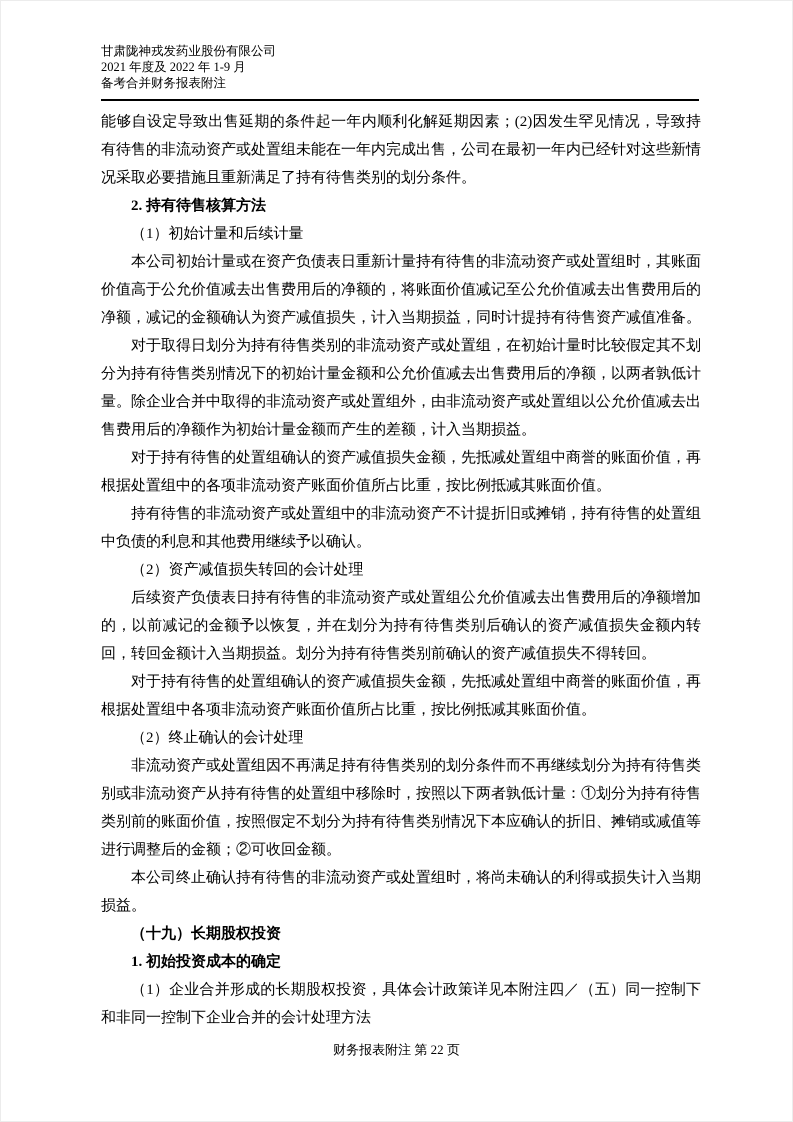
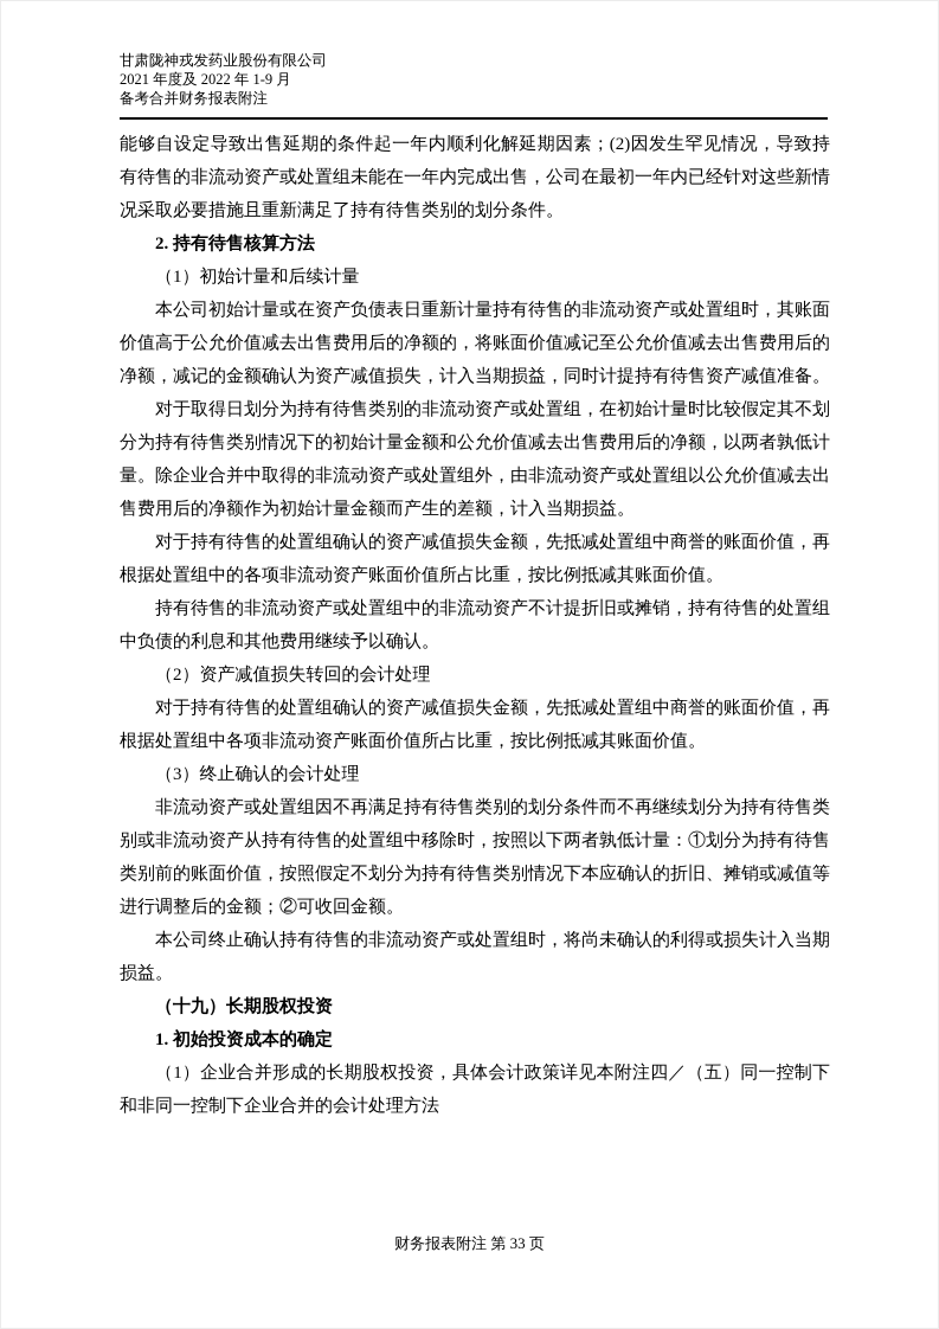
  甘肃陇神戎发药业股份有限公司
  2021 年度及 2022 年 1-9 月
  备考合并财务报表附注
  能够自设定导致出售延期的条件起一年内顺利化解延期因素；(2)因发生罕见情况，导致持有待售的非流动资产或处置组未能在一年内完成出售，公司在最初一年内已经针对这些新情况采取必要措施且重新满足了持有待售类别的划分条件。
  2. 持有待售核算方法
  （1）初始计量和后续计量
  本公司初始计量或在资产负债表日重新计量持有待售的非流动资产或处置组时，其账面价值高于公允价值减去出售费用后的净额的，将账面价值减记至公允价值减去出售费用后的净额，减记的金额确认为资产减值损失，计入当期损益，同时计提持有待售资产减值准备。
  对于取得日划分为持有待售类别的非流动资产或处置组，在初始计量时比较假定其不划分为持有待售类别情况下的初始计量金额和公允价值减去出售费用后的净额，以两者孰低计量。除企业合并中取得的非流动资产或处置组外，由非流动资产或处置组以公允价值减去出售费用后的净额作为初始计量金额而产生的差额，计入当期损益。
  对于持有待售的处置组确认的资产减值损失金额，先抵减处置组中商誉的账面价值，再根据处置组中的各项非流动资产账面价值所占比重，按比例抵减其账面价值。
  持有待售的非流动资产或处置组中的非流动资产不计提折旧或摊销，持有待售的处置组中负债的利息和其他费用继续予以确认。
  （2）资产减值损失转回的会计处理
- 后续资产负债表日持有待售的非流动资产或处置组公允价值减去出售费用后的净额增加的，以前减记的金额予以恢复，并在划分为持有待售类别后确认的资产减值损失金额内转回，转回金额计入当期损益。划分为持有待售类别前确认的资产减值损失不得转回。
  对于持有待售的处置组确认的资产减值损失金额，先抵减处置组中商誉的账面价值，再根据处置组中各项非流动资产账面价值所占比重，按比例抵减其账面价值。
- （2）终止确认的会计处理
+ （3）终止确认的会计处理
  非流动资产或处置组因不再满足持有待售类别的划分条件而不再继续划分为持有待售类别或非流动资产从持有待售的处置组中移除时，按照以下两者孰低计量：①划分为持有待售类别前的账面价值，按照假定不划分为持有待售类别情况下本应确认的折旧、摊销或减值等进行调整后的金额；②可收回金额。
  本公司终止确认持有待售的非流动资产或处置组时，将尚未确认的利得或损失计入当期损益。
  （十九）长期股权投资
  1. 初始投资成本的确定
  （1）企业合并形成的长期股权投资，具体会计政策详见本附注四／（五）同一控制下和非同一控制下企业合并的会计处理方法
- 财务报表附注 第 22 页
+ 财务报表附注 第 33 页
